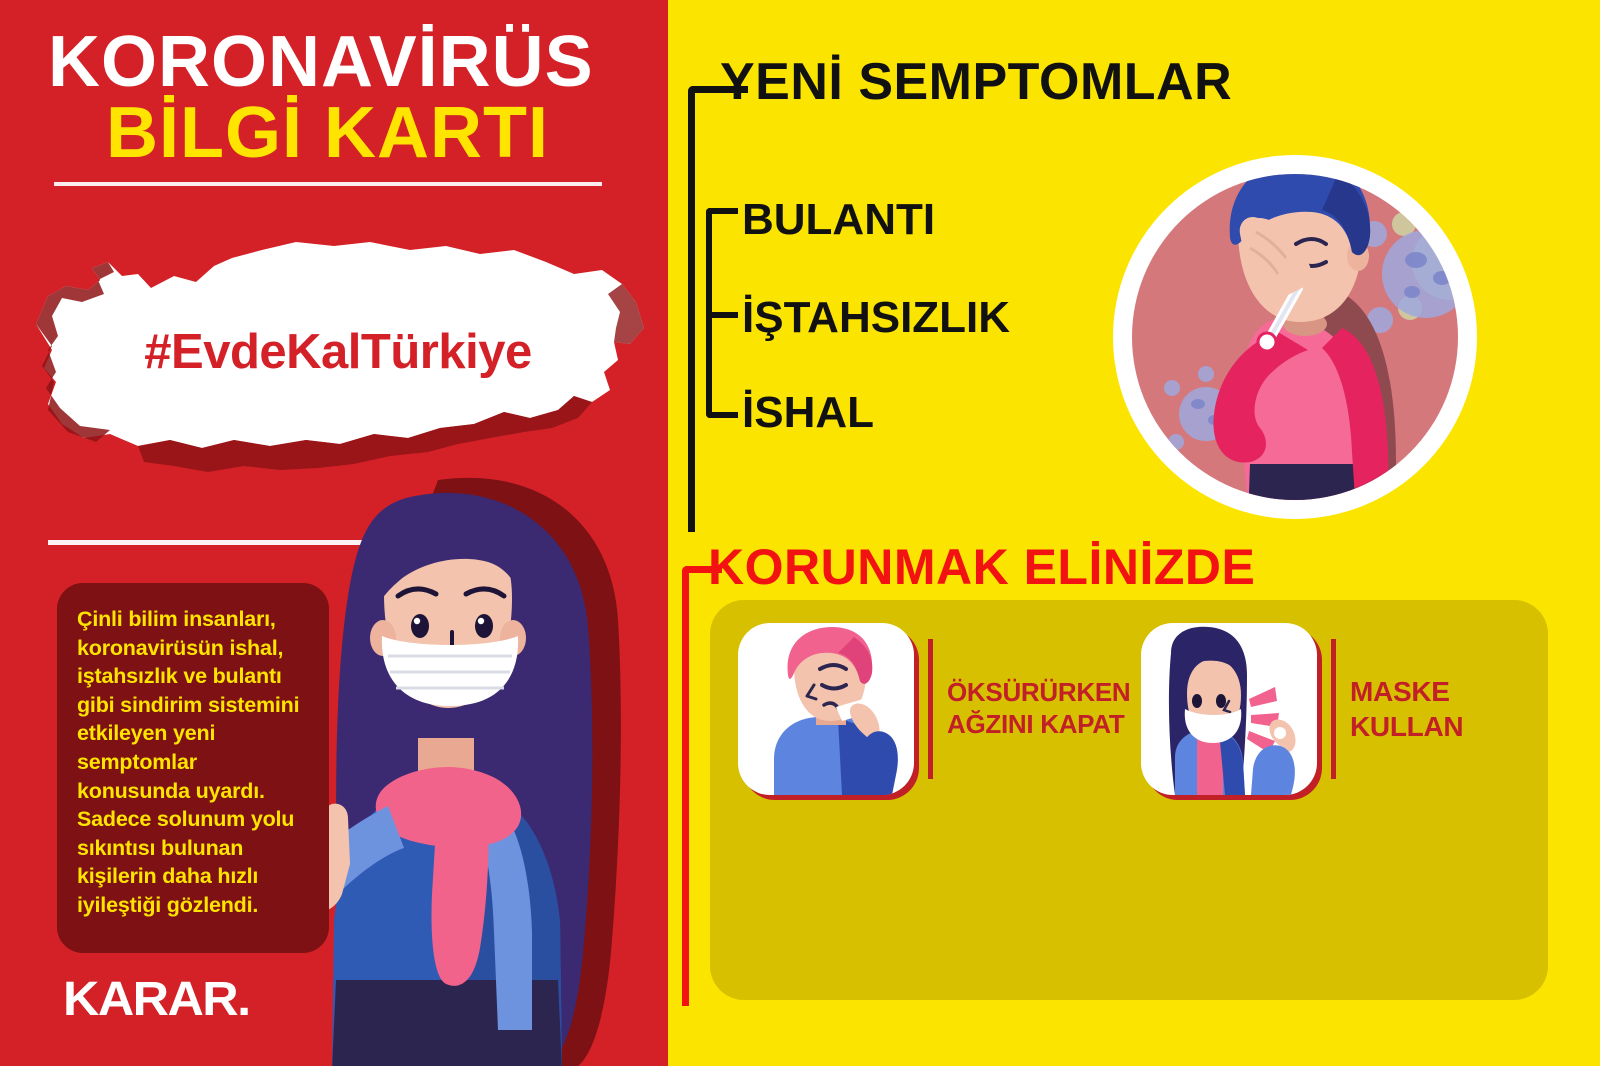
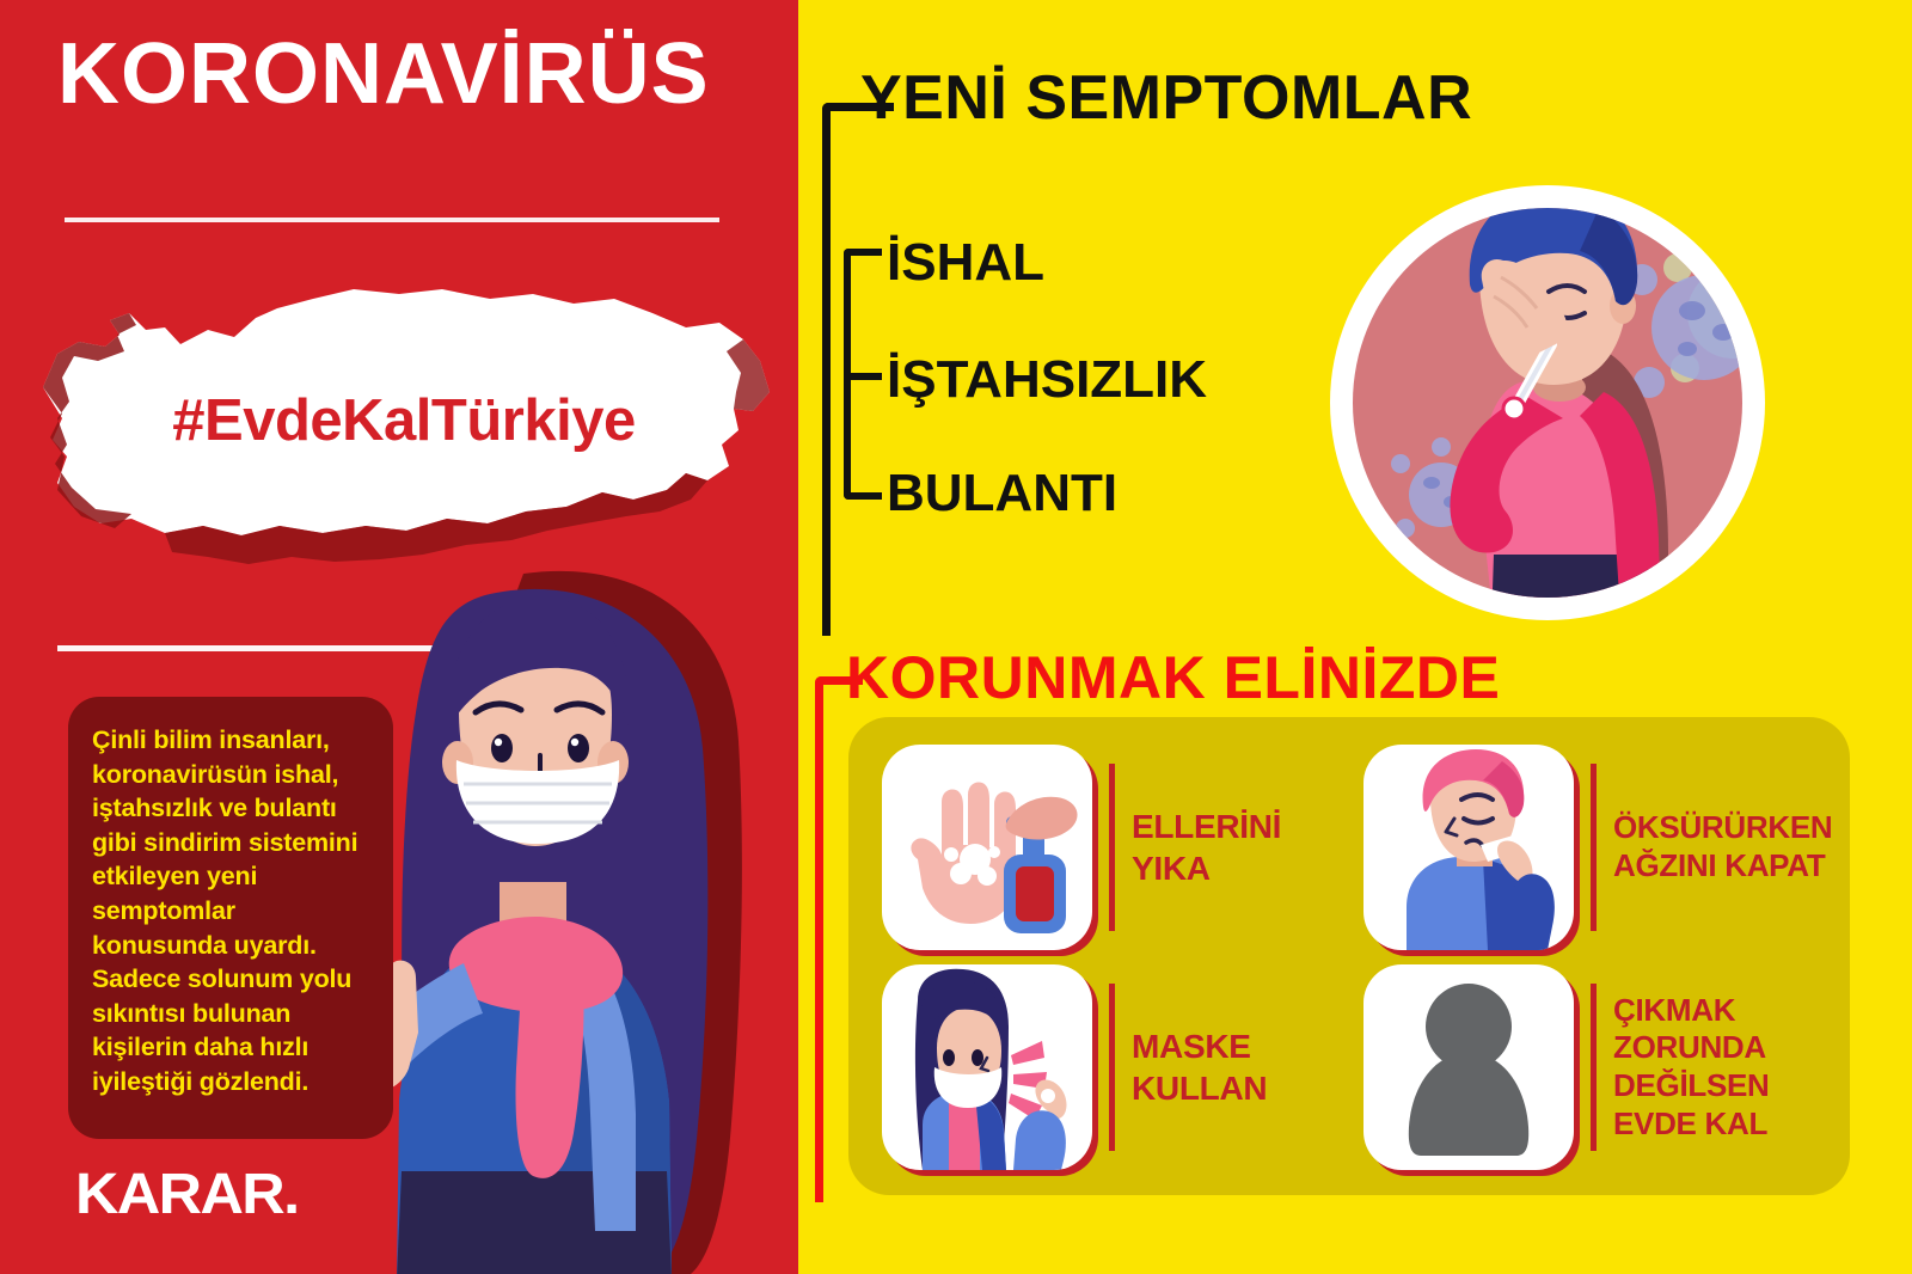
  KORONAVİRÜS
- BİLGİ KARTI
  #EvdeKalTürkiye
  Çinli bilim insanları, koronavirüsün ishal, iştahsızlık ve bulantı gibi sindirim sistemini etkileyen yeni semptomlar konusunda uyardı. Sadece solunum yolu sıkıntısı bulunan kişilerin daha hızlı iyileştiği gözlendi.
  KARAR.
  YENİ SEMPTOMLAR
- BULANTI
+ İSHAL
  İŞTAHSIZLIK
- İSHAL
+ BULANTI
  KORUNMAK ELİNİZDE
+ ELLERİNİ
+ YIKA
  ÖKSÜRÜRKEN
  AĞZINI KAPAT
  MASKE
  KULLAN
+ ÇIKMAK
+ ZORUNDA
+ DEĞİLSEN
+ EVDE KAL
